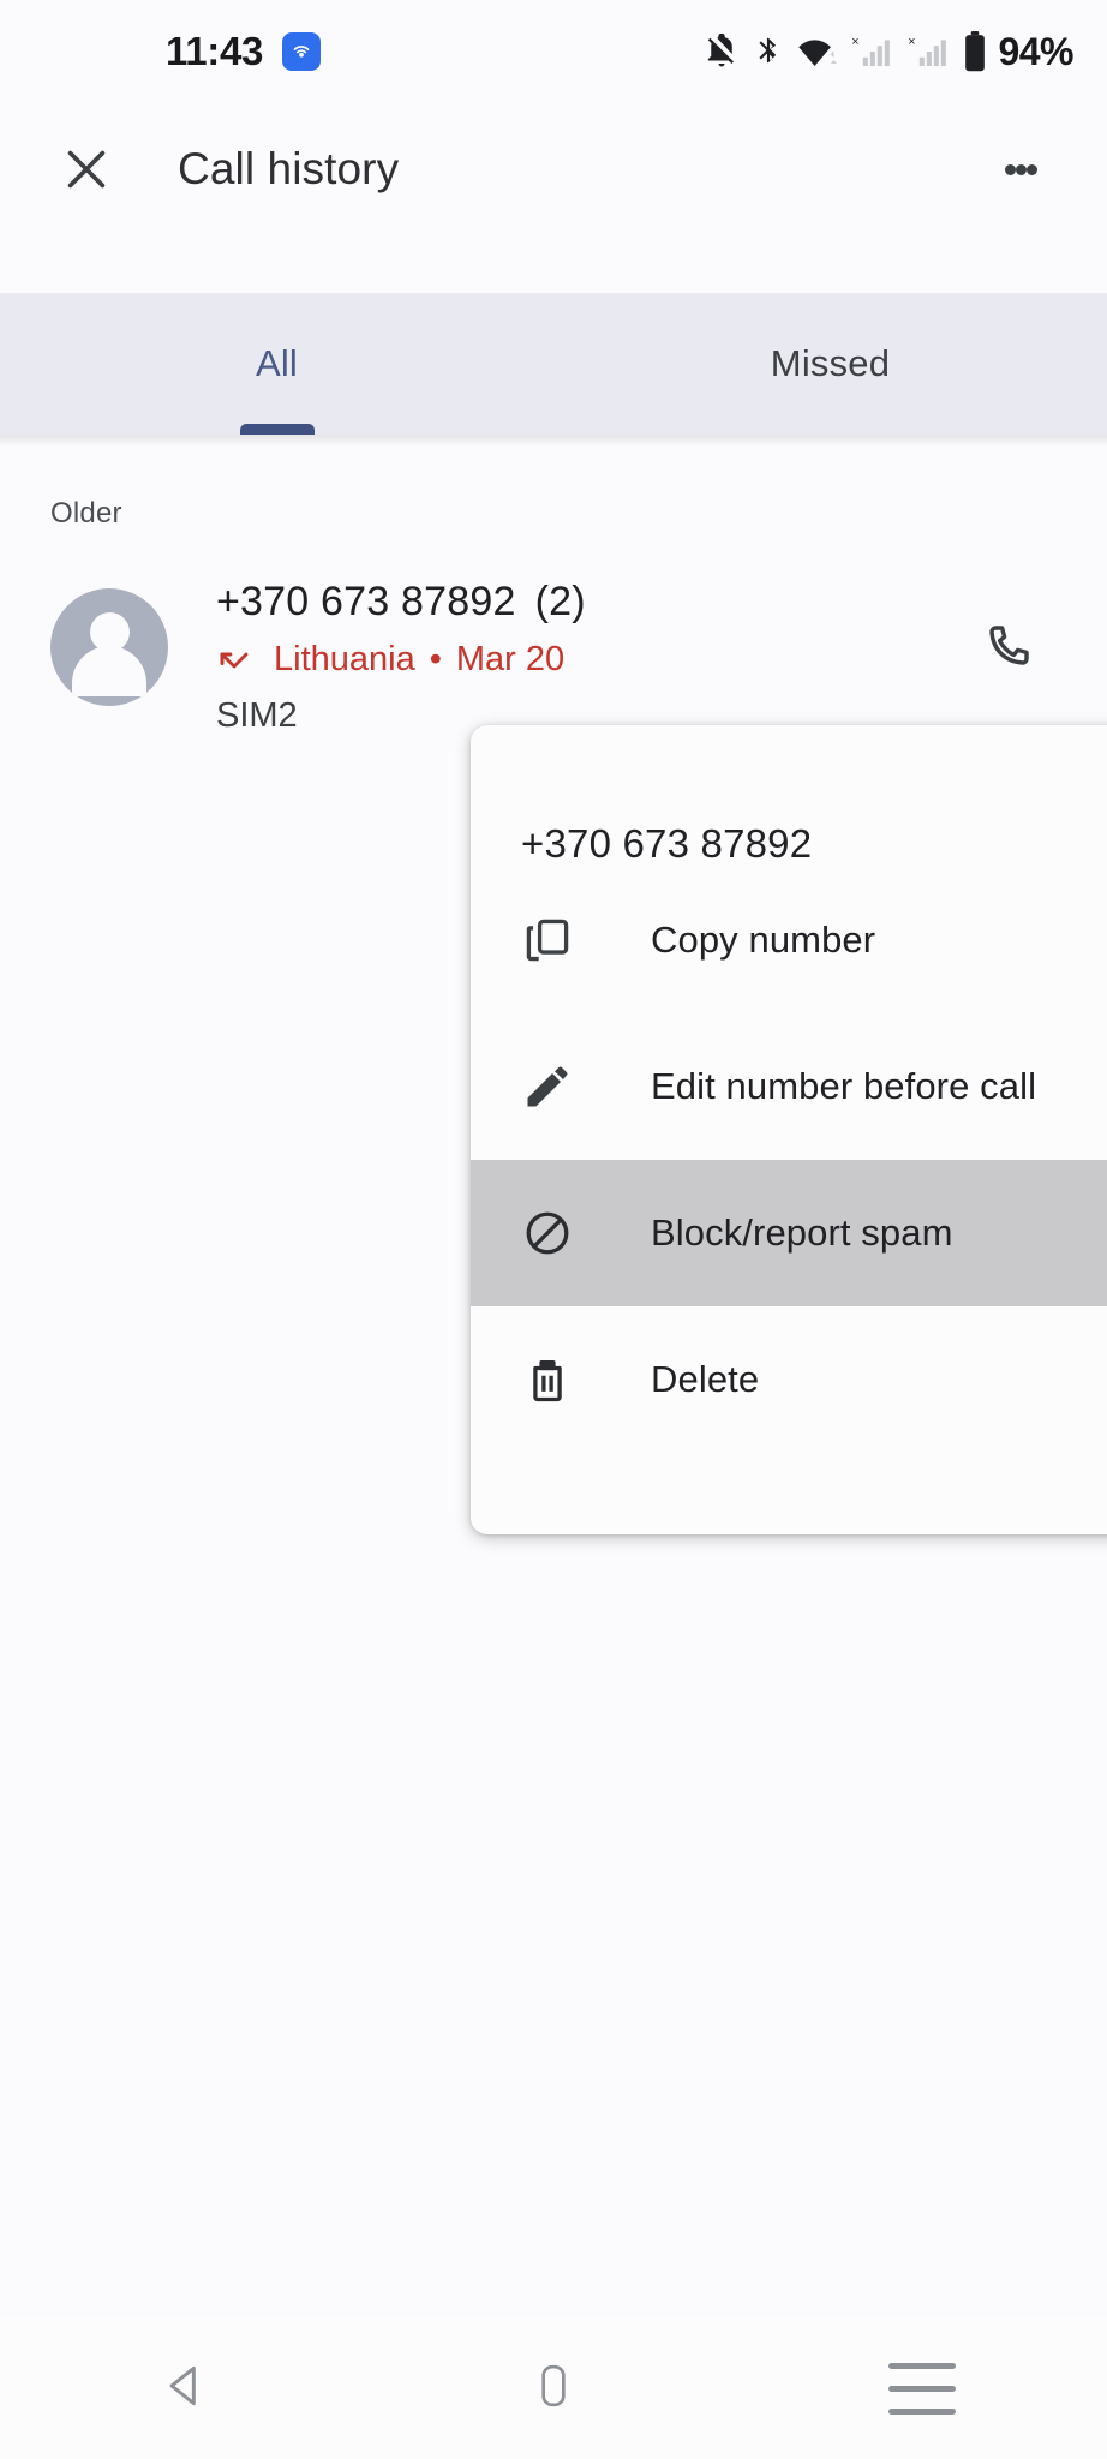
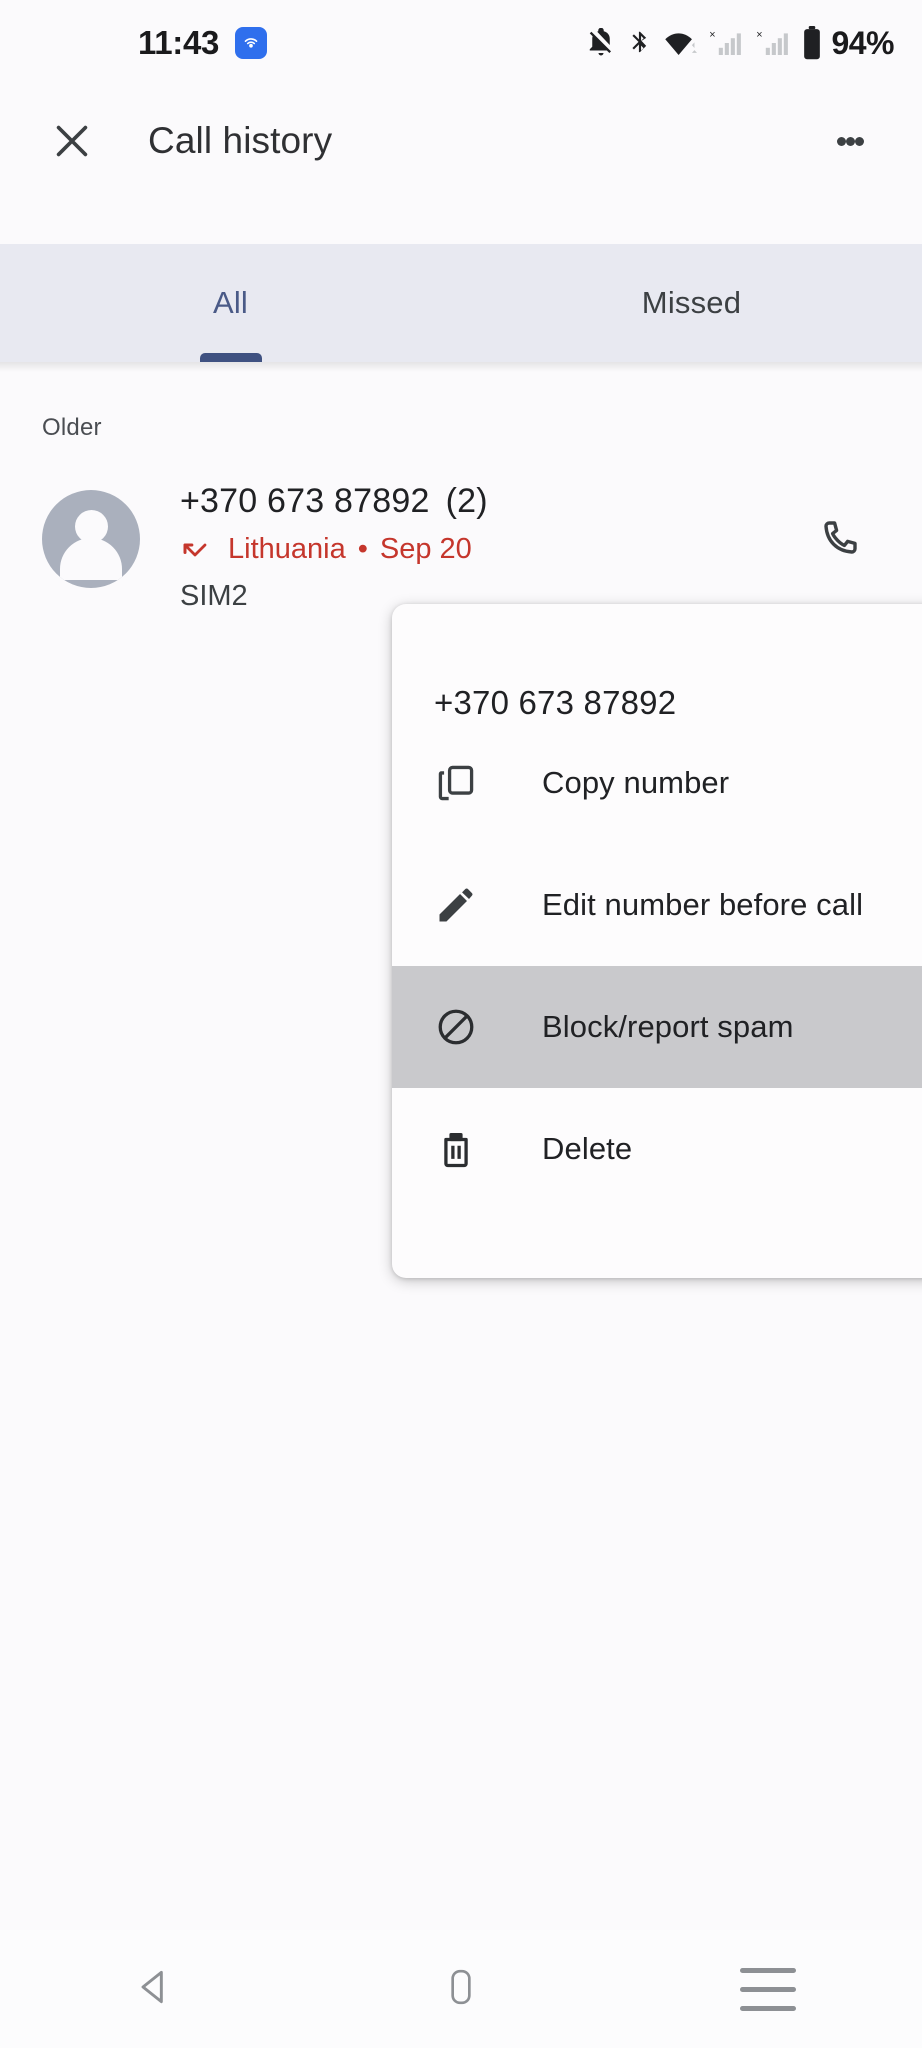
  11:43
  ×
  ×
  94%
  Call history
  All
  Missed
  Older
  +370 673 87892 (2)
  Lithuania
  •
- Mar 20
+ Sep 20
  SIM2
  +370 673 87892
  Copy number
  Edit number before call
  Block/report spam
  Delete
